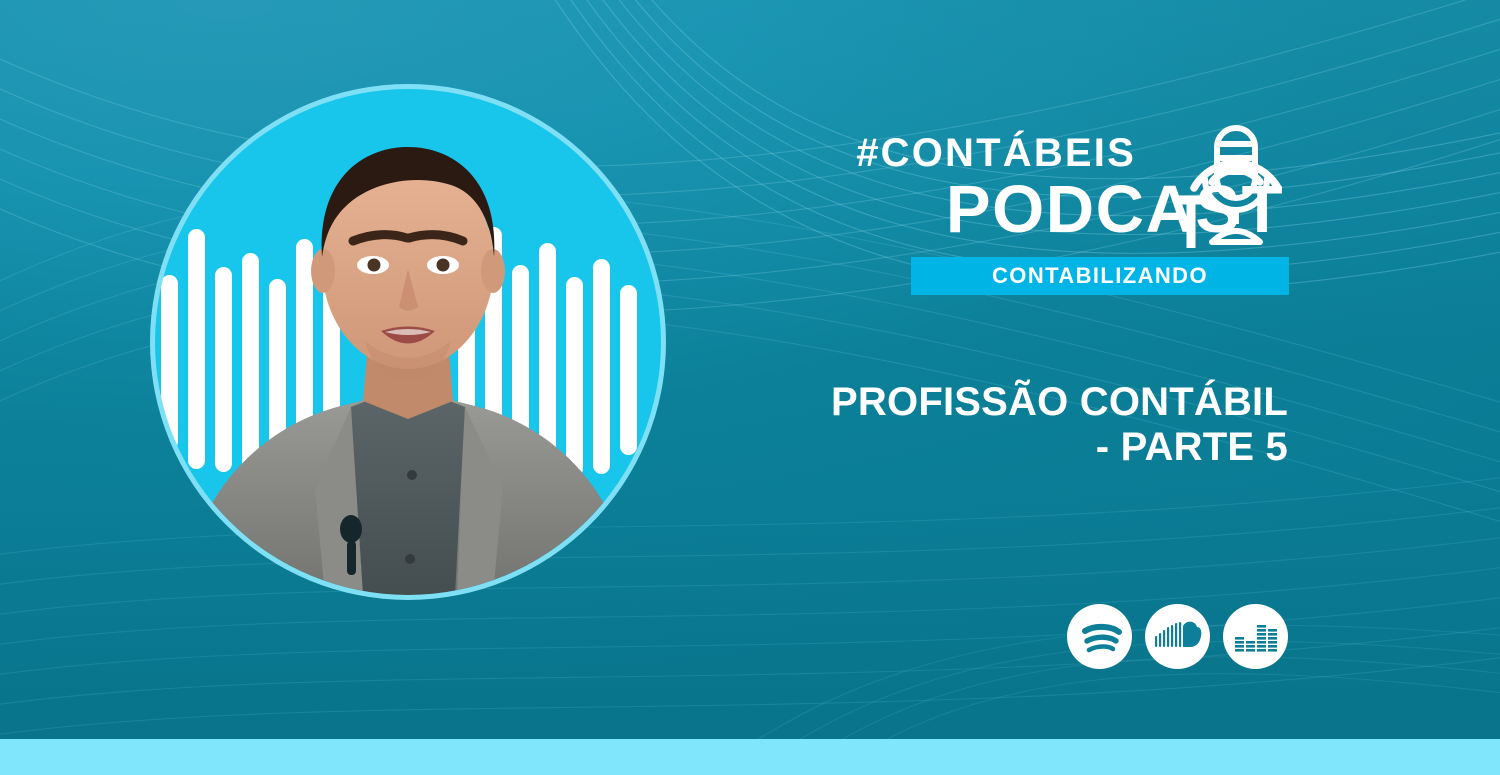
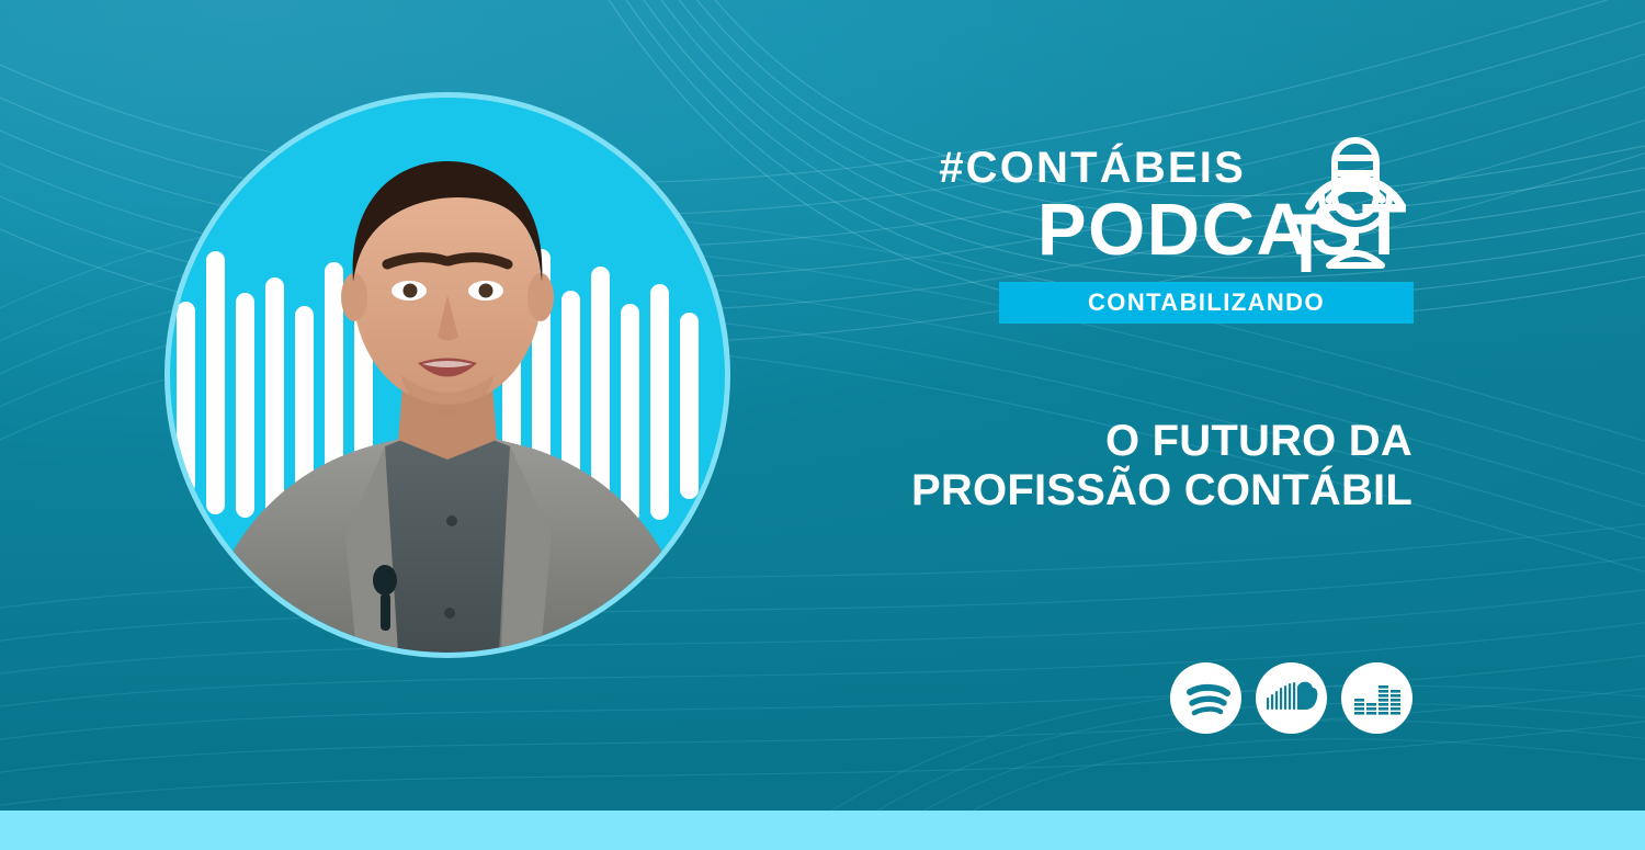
  #CONTÁBEIS
  PODCAST
  CONTABILIZANDO
+ O FUTURO DA
  PROFISSÃO CONTÁBIL
- - PARTE 5
